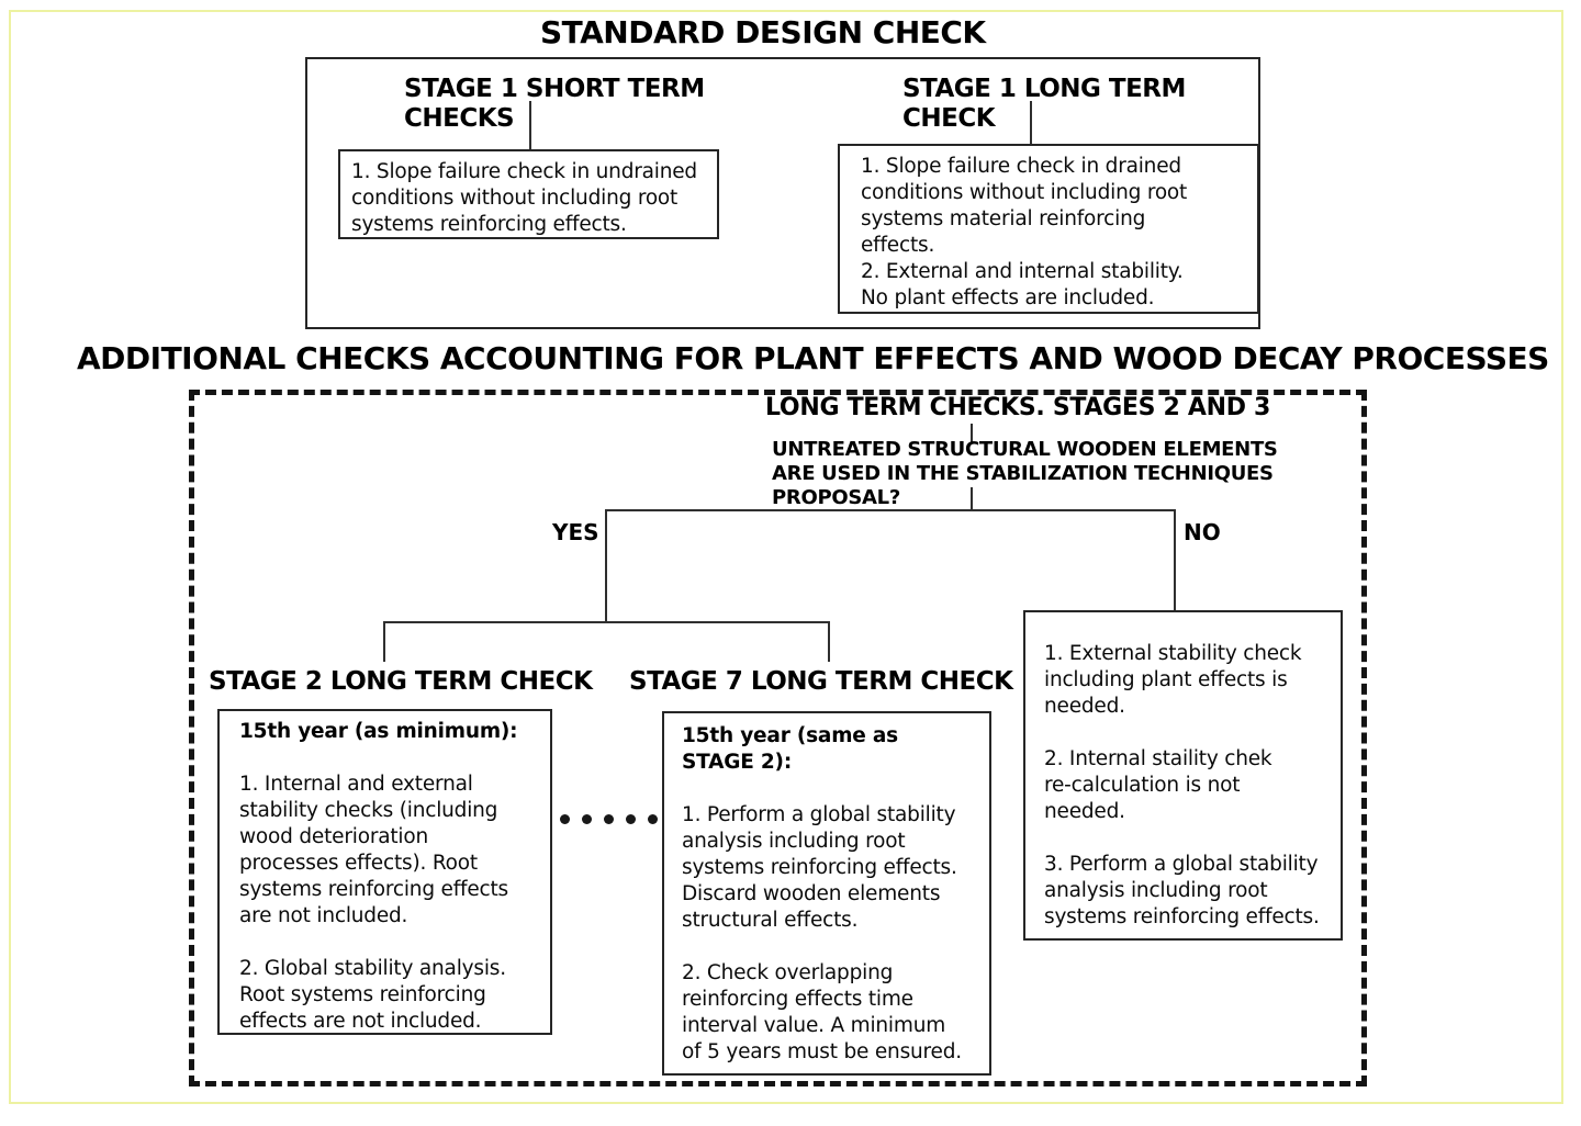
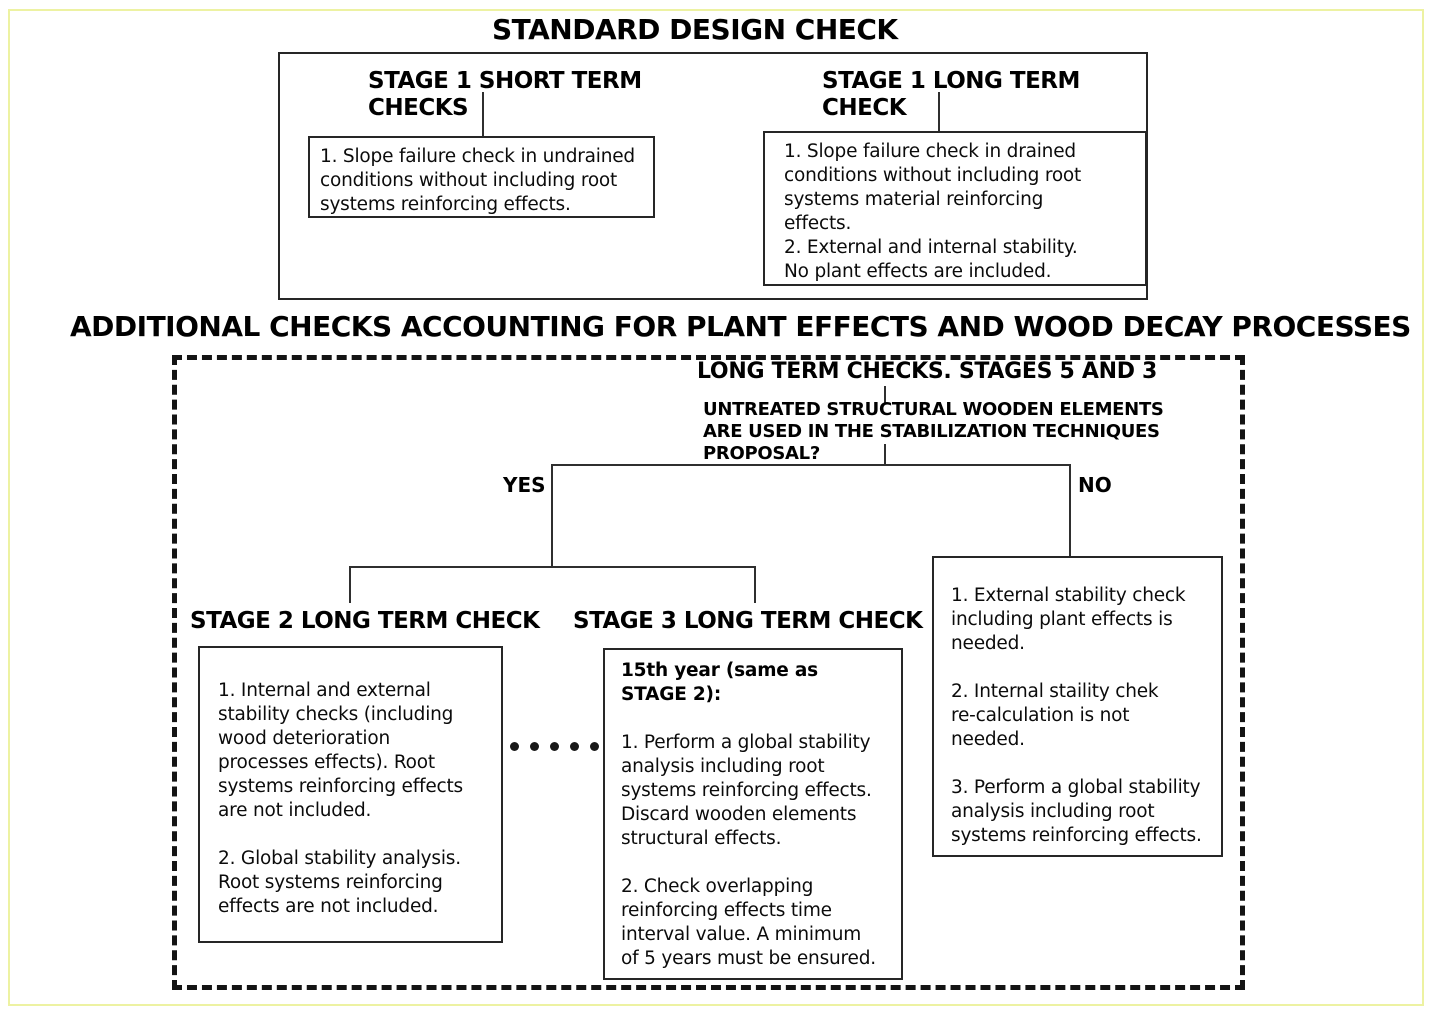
  STANDARD DESIGN CHECK
  STAGE 1 SHORT TERM
  CHECKS
  1. Slope failure check in undrained
  conditions without including root
  systems reinforcing effects.
  STAGE 1 LONG TERM
  CHECK
  1. Slope failure check in drained
  conditions without including root
  systems material reinforcing
  effects.
  2. External and internal stability.
  No plant effects are included.
  ADDITIONAL CHECKS ACCOUNTING FOR PLANT EFFECTS AND WOOD DECAY PROCESSES
- LONG TERM CHECKS. STAGES 2 AND 3
+ LONG TERM CHECKS. STAGES 5 AND 3
  UNTREATED STRUCTURAL WOODEN ELEMENTS
  ARE USED IN THE STABILIZATION TECHNIQUES
  PROPOSAL?
  YES
  NO
  STAGE 2 LONG TERM CHECK
- 15th year (as minimum):
  1. Internal and external
  stability checks (including
  wood deterioration
  processes effects). Root
  systems reinforcing effects
  are not included.
  2. Global stability analysis.
  Root systems reinforcing
  effects are not included.
- STAGE 7 LONG TERM CHECK
+ STAGE 3 LONG TERM CHECK
  15th year (same as
  STAGE 2):
  1. Perform a global stability
  analysis including root
  systems reinforcing effects.
  Discard wooden elements
  structural effects.
  2. Check overlapping
  reinforcing effects time
  interval value. A minimum
  of 5 years must be ensured.
  1. External stability check
  including plant effects is
  needed.
  2. Internal staility chek
  re-calculation is not
  needed.
  3. Perform a global stability
  analysis including root
  systems reinforcing effects.
